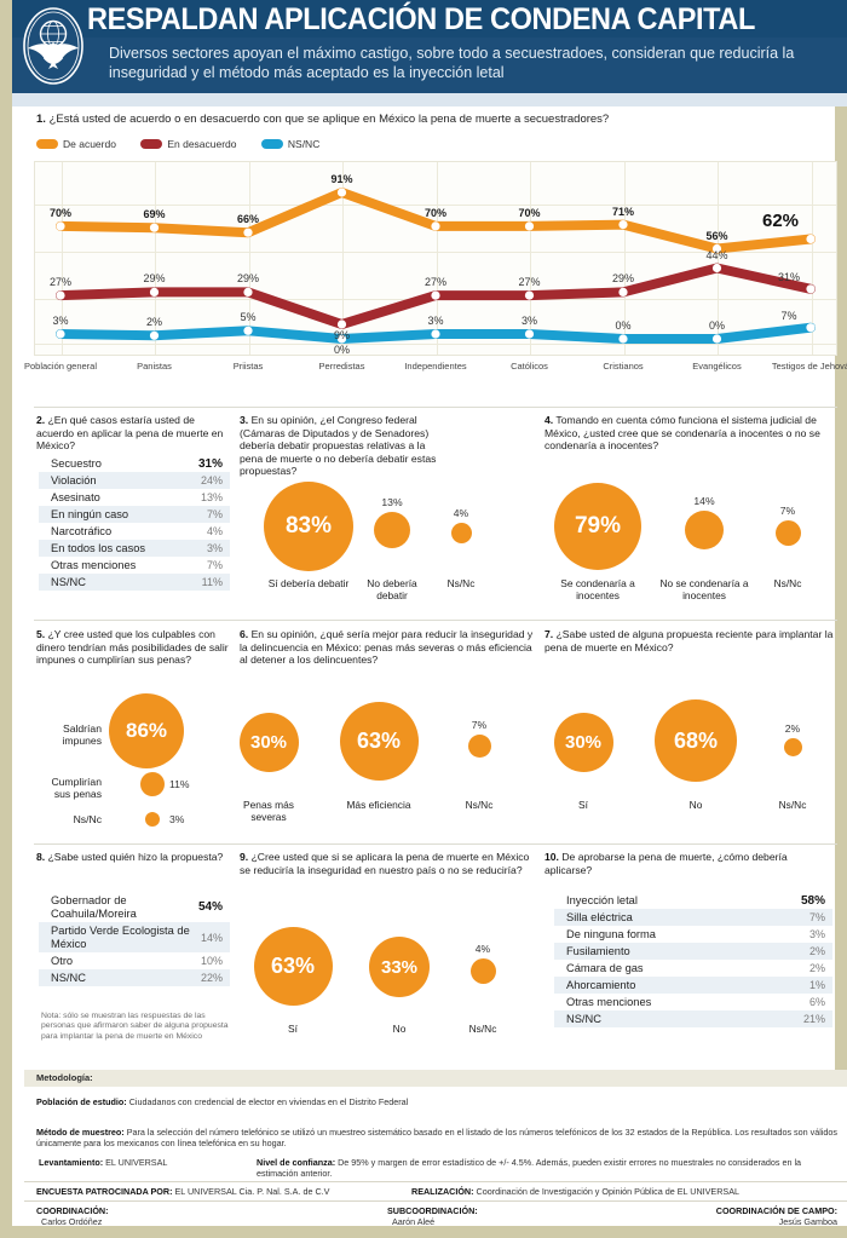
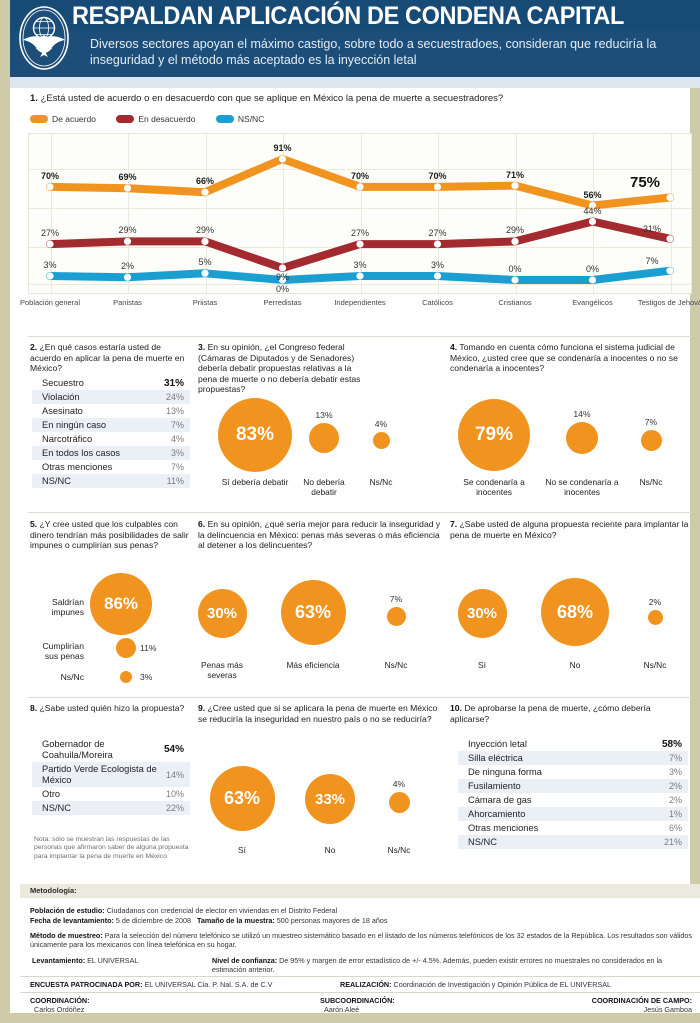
  RESPALDAN APLICACIÓN DE CONDENA CAPITAL
  Diversos sectores apoyan el máximo castigo, sobre todo a secuestradoes, consideran que reduciría la inseguridad y el método más aceptado es la inyección letal
  1. ¿Está usted de acuerdo o en desacuerdo con que se aplique en México la pena de muerte a secuestradores?
  De acuerdo En desacuerdo NS/NC
  70%
  69%
  66%
  91%
  70%
  70%
  71%
  56%
- 62%
+ 75%
  27%
  29%
  29%
  9%
  27%
  27%
  29%
  44%
  31%
  3%
  2%
  5%
  0%
  3%
  3%
  0%
  0%
  7%
  Población general
  Panistas
  Priistas
  Perredistas
  Independientes
  Católicos
  Cristianos
  Evangélicos
  Testigos de Jehov
  2. ¿En qué casos estaría usted de acuerdo en aplicar la pena de muerte en México?
  Secuestro
  31%
  Violación
  24%
  Asesinato
  13%
  En ningún caso
  7%
  Narcotráfico
  4%
  En todos los casos
  3%
  Otras menciones
  7%
  NS/NC
  11%
  3. En su opinión, ¿el Congreso federal (Cámaras de Diputados y de Senadores) debería debatir propuestas relativas a la pena de muerte o no debería debatir estas propuestas?
  83%
  Sí debería debatir
  13%
  No debería debatir
  4%
  Ns/Nc
  4. Tomando en cuenta cómo funciona el sistema judicial de México, ¿usted cree que se condenaría a inocentes o no se condenaría a inocentes?
  79%
  Se condenaría a inocentes
  14%
  No se condenaría a inocentes
  7%
  Ns/Nc
  5. ¿Y cree usted que los culpables con dinero tendrían más posibilidades de salir impunes o cumplirían sus penas?
  86%
  Saldrían impunes
  Cumplirían sus penas
  11%
  Ns/Nc
  3%
  6. En su opinión, ¿qué sería mejor para reducir la inseguridad y la delincuencia en México: penas más severas o más eficiencia al detener a los delincuentes?
  30%
  Penas más severas
  63%
  Más eficiencia
  7%
  Ns/Nc
  7. ¿Sabe usted de alguna propuesta reciente para implantar la pena de muerte en México?
  30%
  Sí
  68%
  No
  2%
  Ns/Nc
  8. ¿Sabe usted quién hizo la propuesta?
  Gobernador de Coahuila/Moreira
  54%
  Partido Verde Ecologista de México
  14%
  Otro
  10%
  NS/NC
  22%
  9. ¿Cree usted que si se aplicara la pena de muerte en México se reduciría la inseguridad en nuestro país o no se reduciría?
  63%
  Sí
  33%
  No
  4%
  Ns/Nc
  10. De aprobarse la pena de muerte, ¿cómo debería aplicarse?
  Inyección letal
  58%
  Silla eléctrica
  7%
  De ninguna forma
  3%
  Fusilamiento
  2%
  Cámara de gas
  2%
  Ahorcamiento
  1%
  Otras menciones
  6%
  NS/NC
  21%
  Metodología:
  Población de estudio: Ciudadanos con credencial de elector en viviendas en el Distrito Federal
+ Fecha de levantamiento: 5 de diciembre de 2008 Tamaño de la muestra: 500 personas mayores de 18 años
  Método de muestreo: Para la selección del número telefónico se utilizó un muestreo sistemático basado en el listado de los números telefónicos de los 32 estados de la República. Los resultados son válidos únicamente para los mexicanos con línea telefónica en su hogar.
  Levantamiento: EL UNIVERSAL
  Nivel de confianza: De 95% y margen de error estadístico de +/- 4.5%. Además, pueden existir errores no muestrales no considerados en la estimación anterior.
  ENCUESTA PATROCINADA POR: EL UNIVERSAL Cia. P. Nal. S.A. de C.V
  REALIZACIÓN: Coordinación de Investigación y Opinión Pública de EL UNIVERSAL
  COORDINACIÓN:
  Carlos Ordóñez
  SUBCOORDINACIÓN:
  Aarón Aleé
  COORDINACIÓN DE CAMPO:
  Jesús Gamboa
